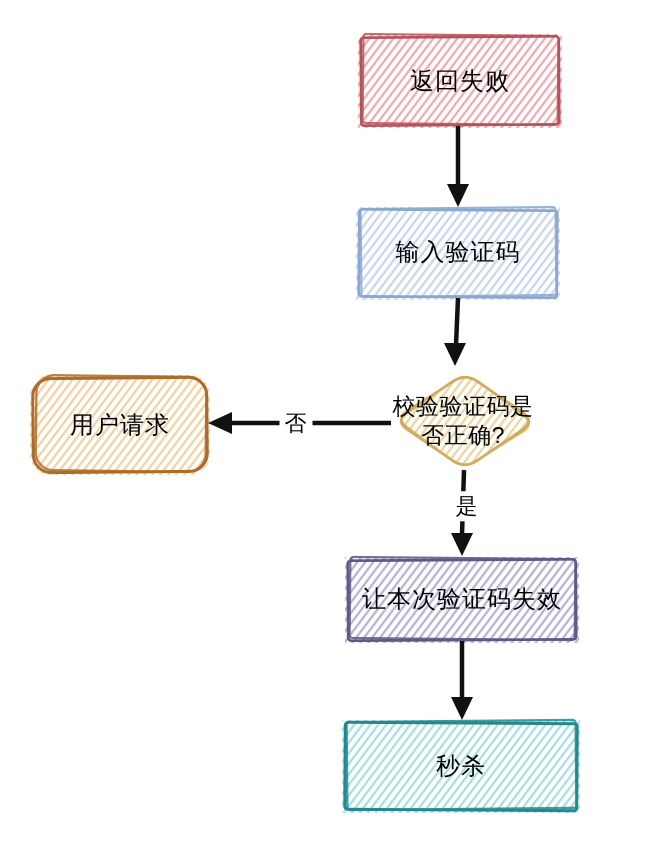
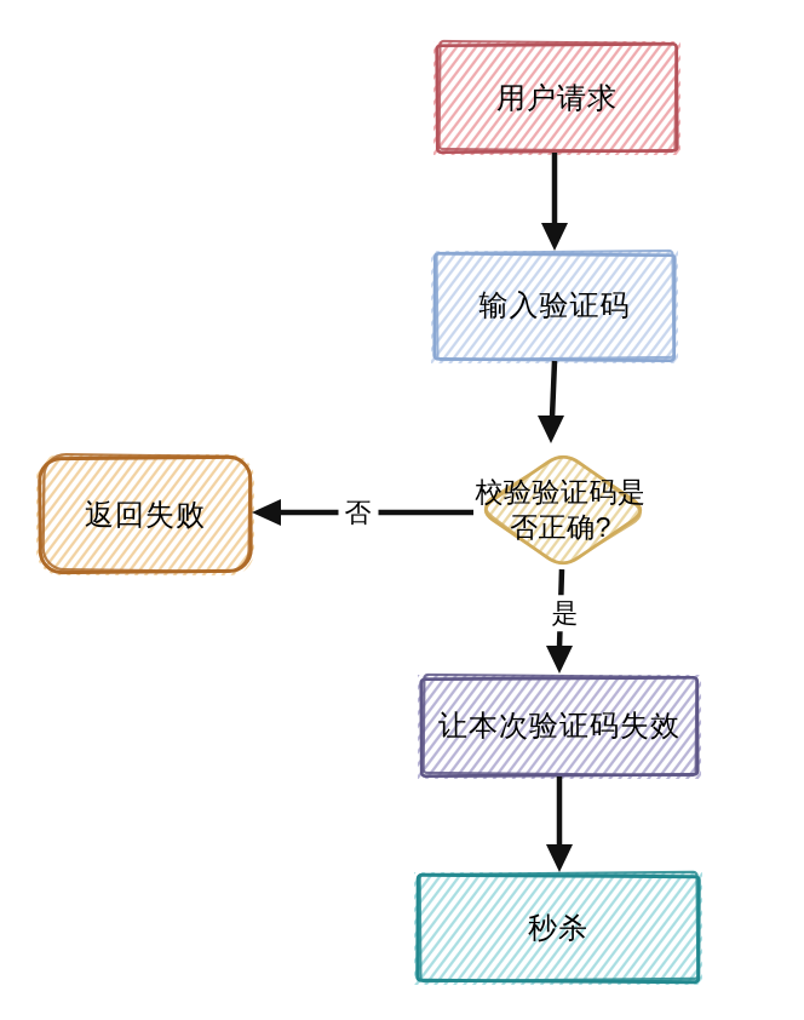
- 返回失败
+ 用户请求
  输入验证码
  校验验证码是否正确?
- 用户请求
+ 返回失败
  让本次验证码失效
  秒杀
  否
  是
